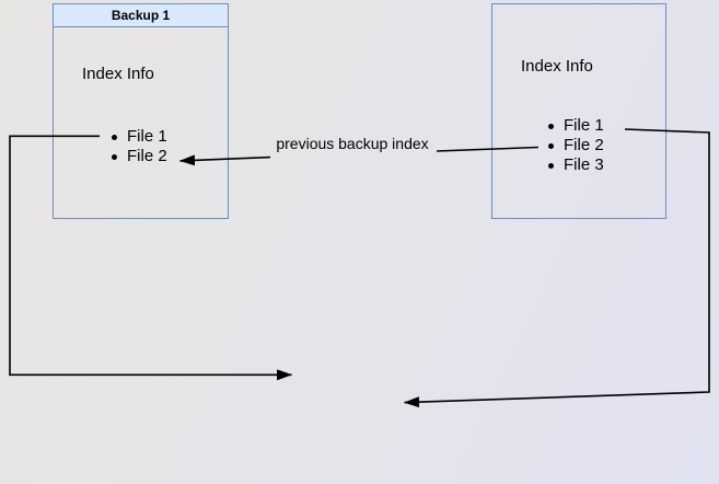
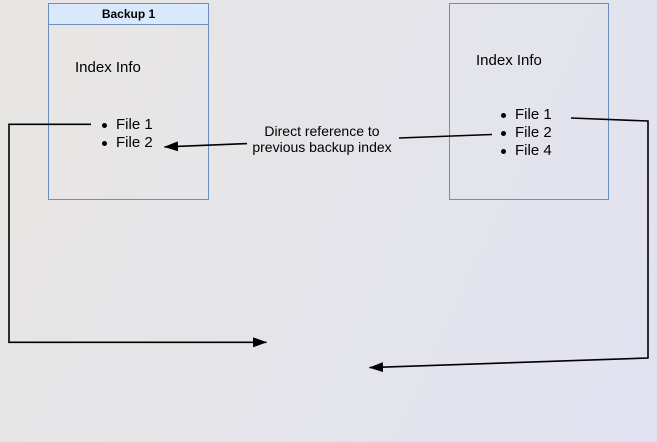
  Backup 1
  Index Info
  File 1
  File 2
  Index Info
  File 1
  File 2
- File 3
+ File 4
+ Direct reference to
  previous backup index
